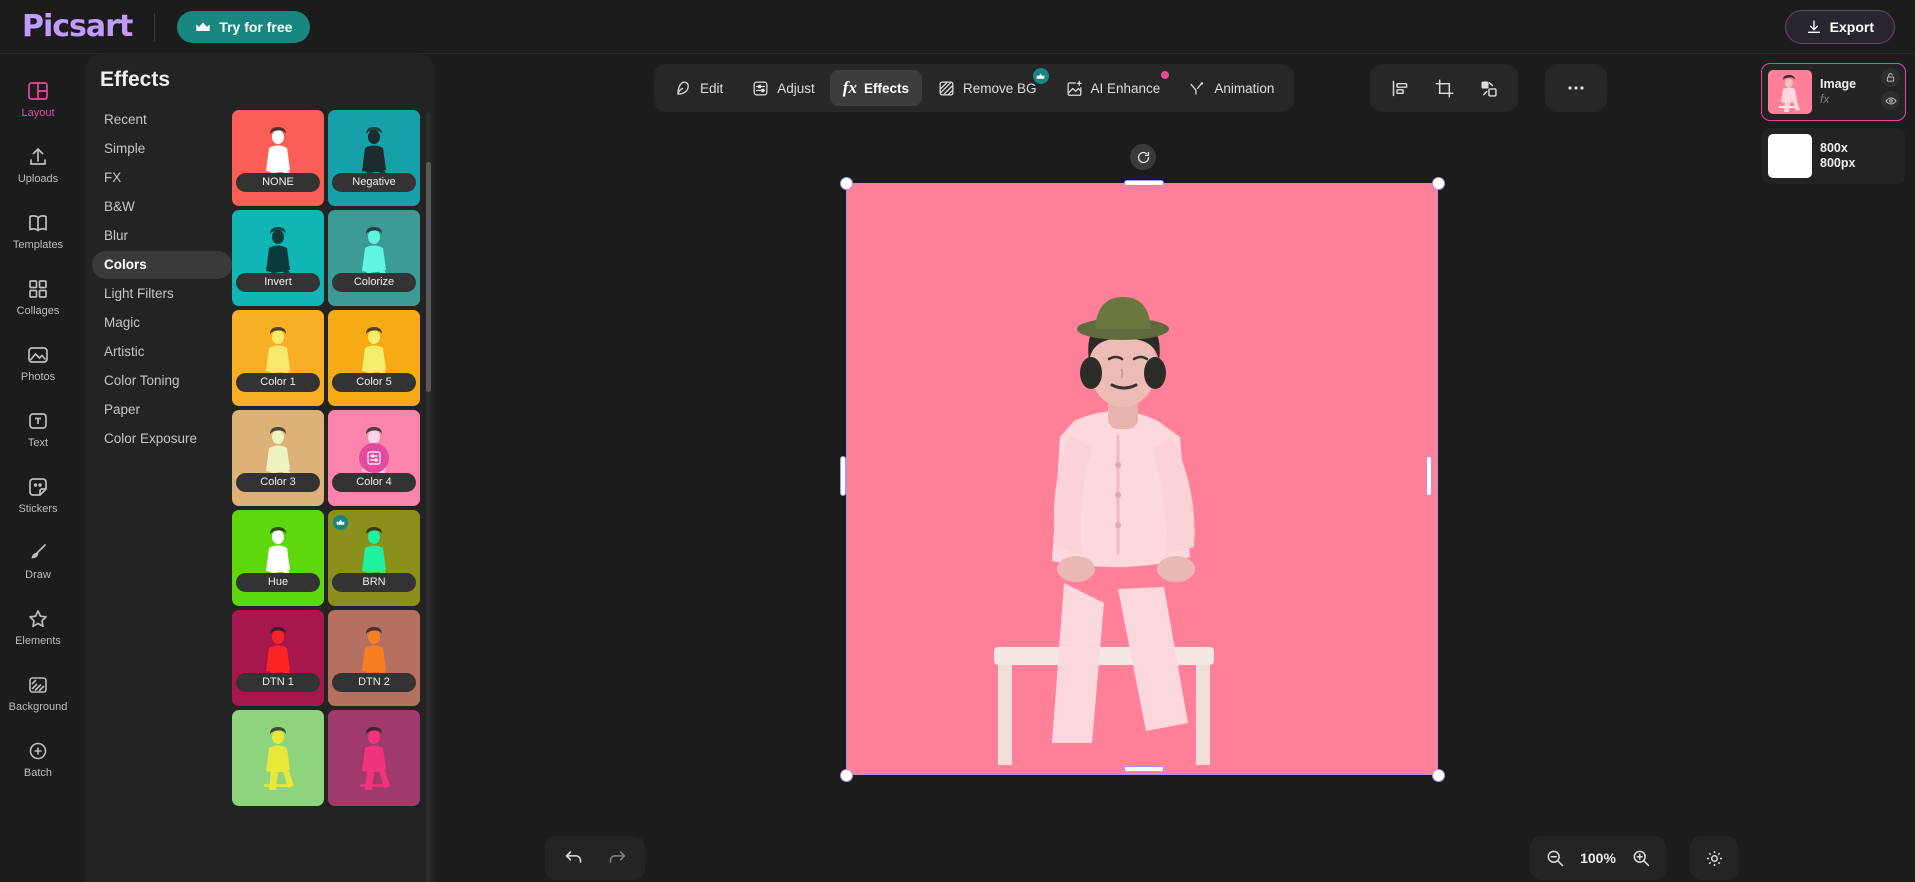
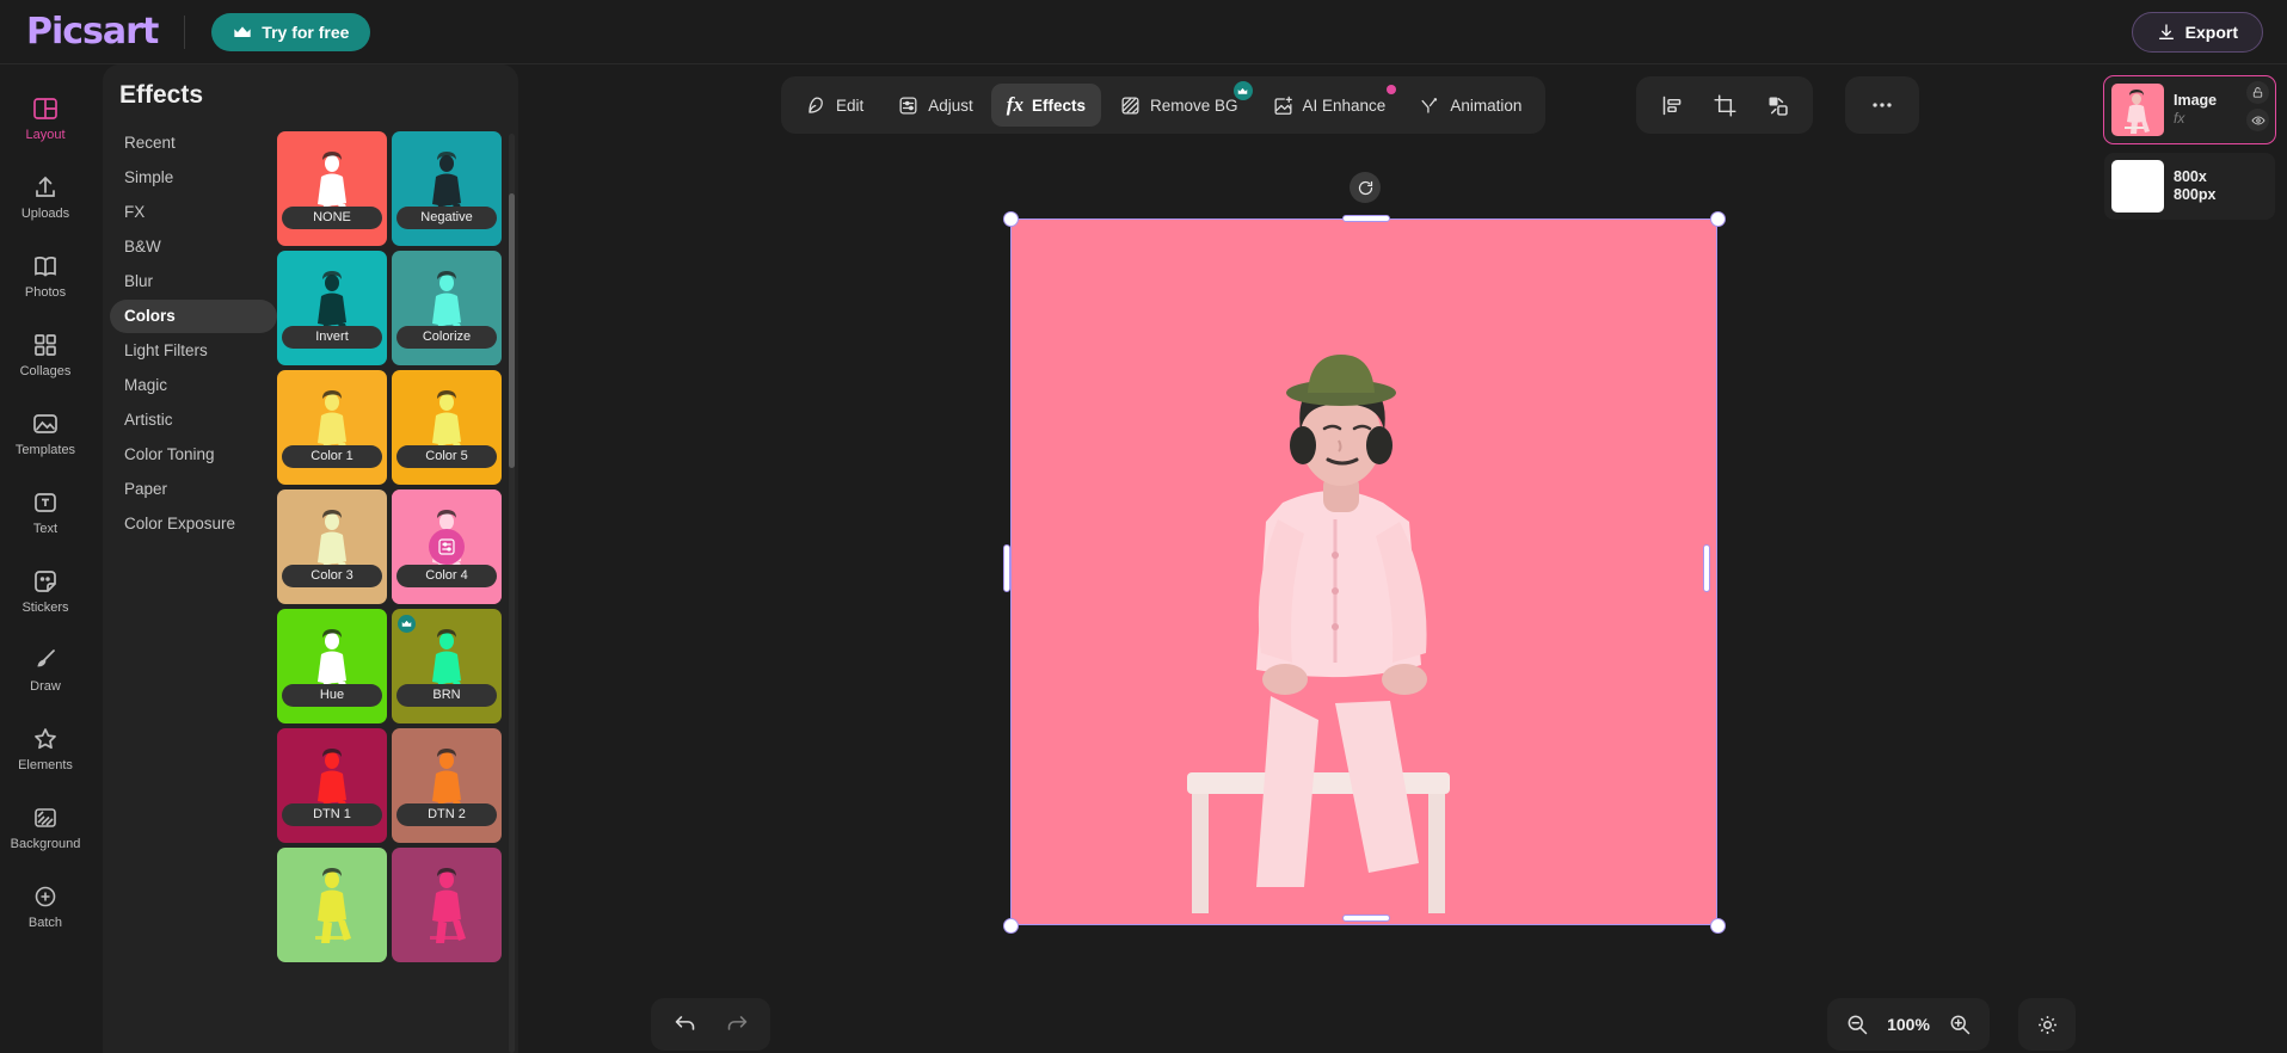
  Picsart
  Try for free
  Export
  Layout
  Uploads
- Templates
+ Photos
  Collages
- Photos
+ Templates
  Text
  Stickers
  Draw
  Elements
  Background
  Batch
  Effects
  Recent
  Simple
  FX
  B&W
  Blur
  Colors
  Light Filters
  Magic
  Artistic
  Color Toning
  Paper
  Color Exposure
  NONE
  Negative
  Invert
  Colorize
  Color 1
  Color 5
  Color 3
  Color 4
  Hue
  BRN
  DTN 1
  DTN 2
  Edit
  Adjust
  fx
  Effects
  Remove BG
  AI Enhance
  Animation
  100%
  Image
  fx
  800x
  800px
